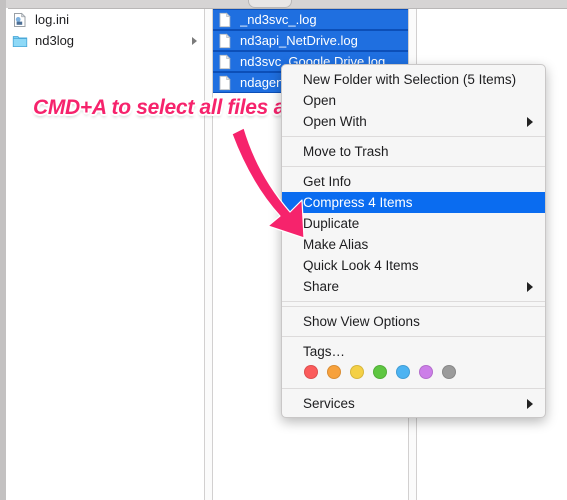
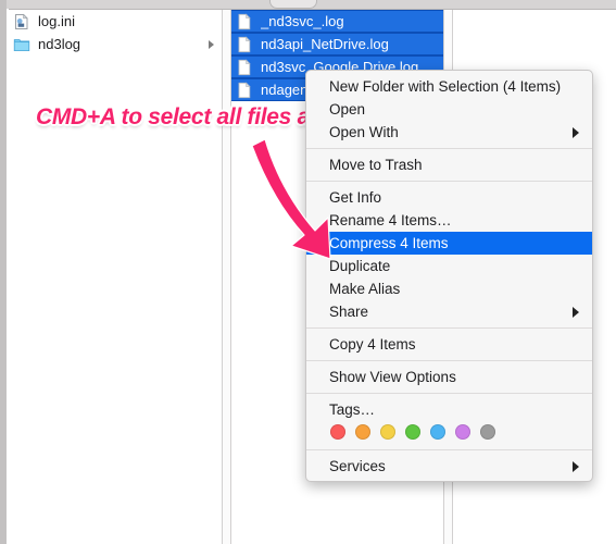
  log.ini
  nd3log
  _nd3svc_.log
  nd3api_NetDrive.log
  nd3svc_Google Drive.log
- New Folder with Selection (5 Items)
+ New Folder with Selection (4 Items)
  Open
  Open With
  Move to Trash
  Get Info
+ Rename 4 Items…
  Compress 4 Items
  Duplicate
  Make Alias
- Quick Look 4 Items
  Share
+ Copy 4 Items
  Show View Options
  Tags…
  Services
